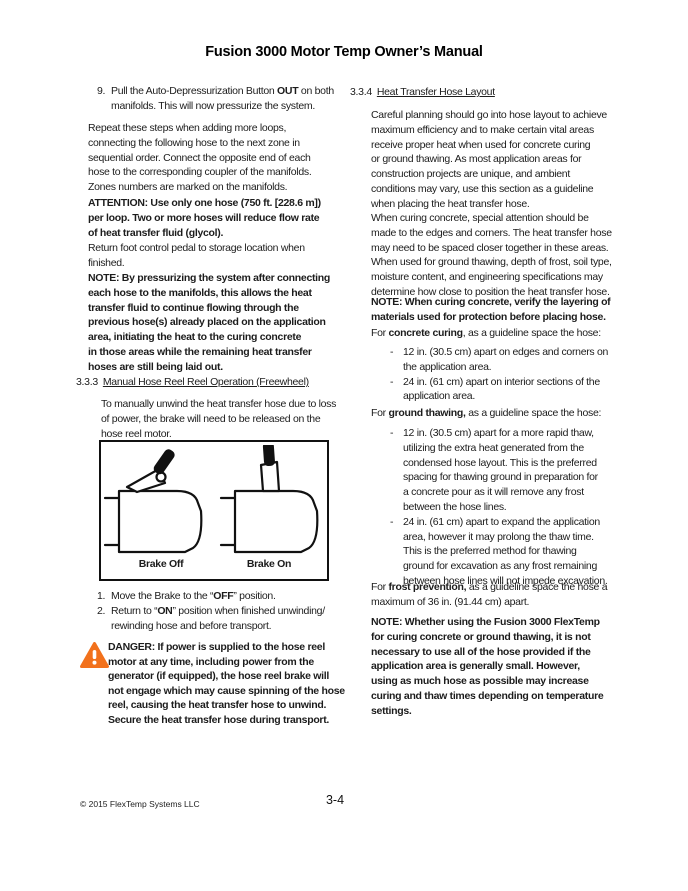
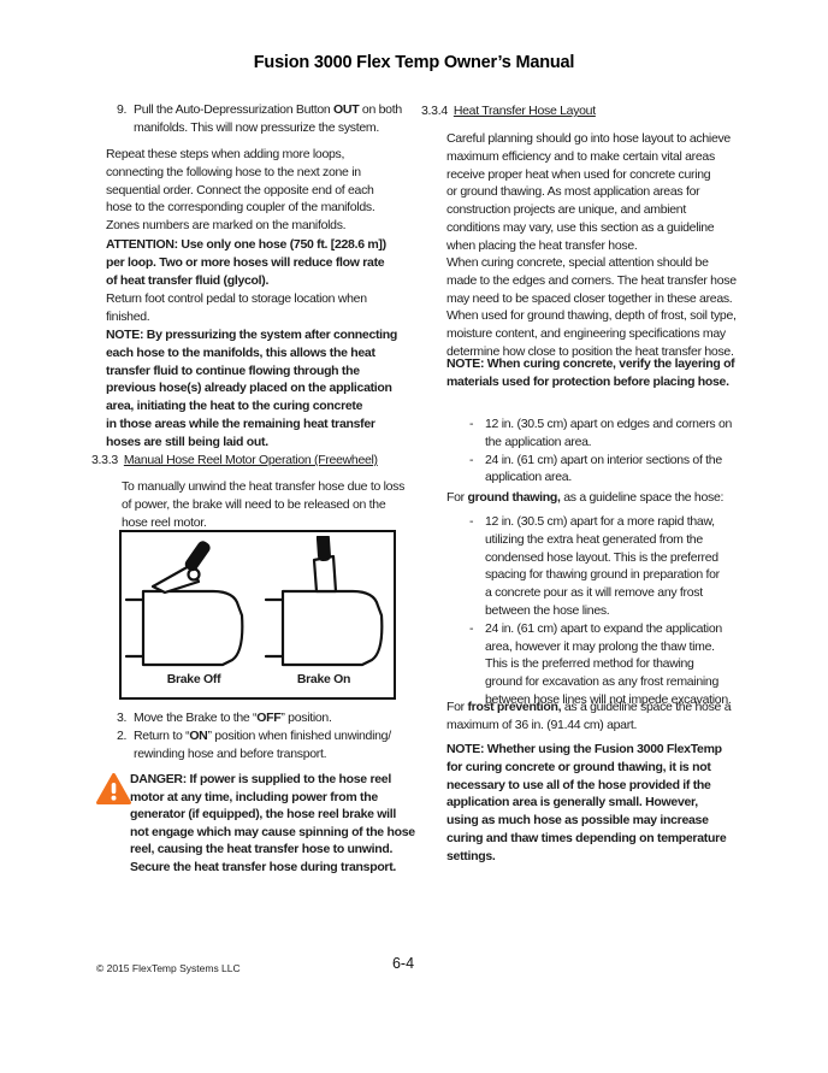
- Fusion 3000 Motor Temp Owner’s Manual
+ Fusion 3000 Flex Temp Owner’s Manual
  9.
  Pull the Auto-Depressurization Button OUT on both
  manifolds. This will now pressurize the system.
  Repeat these steps when adding more loops,
  connecting the following hose to the next zone in
  sequential order. Connect the opposite end of each
  hose to the corresponding coupler of the manifolds.
  Zones numbers are marked on the manifolds.
  ATTENTION: Use only one hose (750 ft. [228.6 m])
  per loop. Two or more hoses will reduce flow rate
  of heat transfer fluid (glycol).
  Return foot control pedal to storage location when
  finished.
  NOTE: By pressurizing the system after connecting
  each hose to the manifolds, this allows the heat
  transfer fluid to continue flowing through the
  previous hose(s) already placed on the application
  area, initiating the heat to the curing concrete
  in those areas while the remaining heat transfer
  hoses are still being laid out.
  3.3.3
- Manual Hose Reel Reel Operation (Freewheel)
+ Manual Hose Reel Motor Operation (Freewheel)
  To manually unwind the heat transfer hose due to loss
  of power, the brake will need to be released on the
  hose reel motor.
  Brake Off
  Brake On
- 1.
+ 3.
  Move the Brake to the “OFF” position.
  2.
  Return to “ON” position when finished unwinding/
  rewinding hose and before transport.
  DANGER: If power is supplied to the hose reel
  motor at any time, including power from the
  generator (if equipped), the hose reel brake will
  not engage which may cause spinning of the hose
  reel, causing the heat transfer hose to unwind.
  Secure the heat transfer hose during transport.
  3.3.4
  Heat Transfer Hose Layout
  Careful planning should go into hose layout to achieve
  maximum efficiency and to make certain vital areas
  receive proper heat when used for concrete curing
  or ground thawing. As most application areas for
  construction projects are unique, and ambient
  conditions may vary, use this section as a guideline
  when placing the heat transfer hose.
  When curing concrete, special attention should be
  made to the edges and corners. The heat transfer hose
  may need to be spaced closer together in these areas.
  When used for ground thawing, depth of frost, soil type,
  moisture content, and engineering specifications may
  determine how close to position the heat transfer hose.
  NOTE: When curing concrete, verify the layering of
  materials used for protection before placing hose.
- For concrete curing, as a guideline space the hose:
  -
  12 in. (30.5 cm) apart on edges and corners on
  the application area.
  -
  24 in. (61 cm) apart on interior sections of the
  application area.
  For ground thawing, as a guideline space the hose:
  -
  12 in. (30.5 cm) apart for a more rapid thaw,
  utilizing the extra heat generated from the
  condensed hose layout. This is the preferred
  spacing for thawing ground in preparation for
  a concrete pour as it will remove any frost
  between the hose lines.
  -
  24 in. (61 cm) apart to expand the application
  area, however it may prolong the thaw time.
  This is the preferred method for thawing
  ground for excavation as any frost remaining
  between hose lines will not impede excavation.
  For frost prevention, as a guideline space the hose a
  maximum of 36 in. (91.44 cm) apart.
  NOTE: Whether using the Fusion 3000 FlexTemp
  for curing concrete or ground thawing, it is not
  necessary to use all of the hose provided if the
  application area is generally small. However,
  using as much hose as possible may increase
  curing and thaw times depending on temperature
  settings.
  © 2015 FlexTemp Systems LLC
- 3-4
+ 6-4
